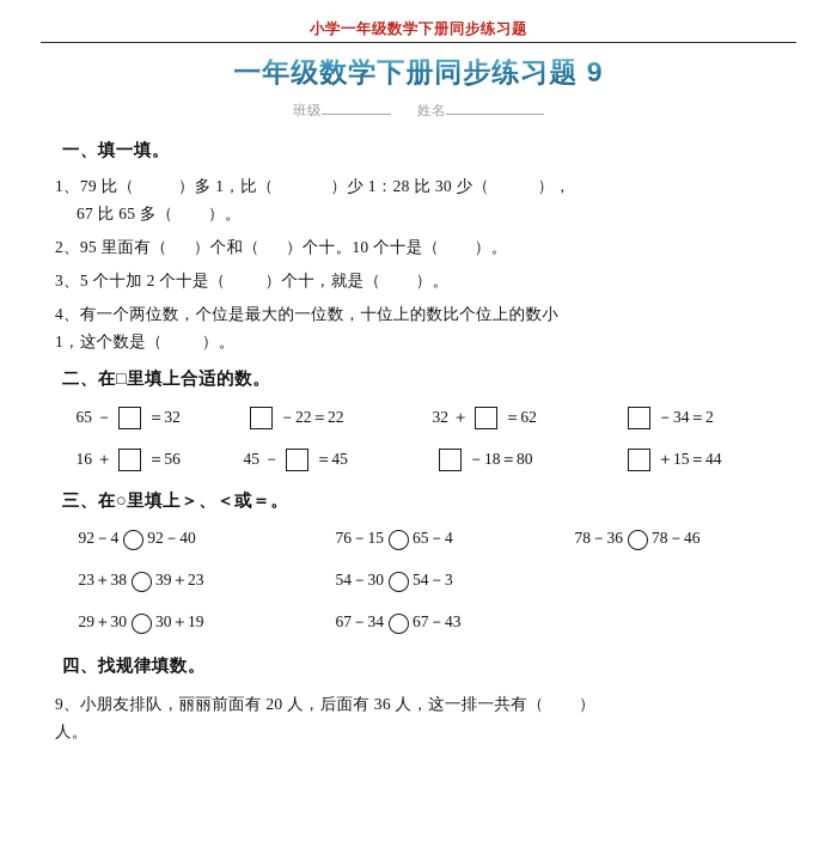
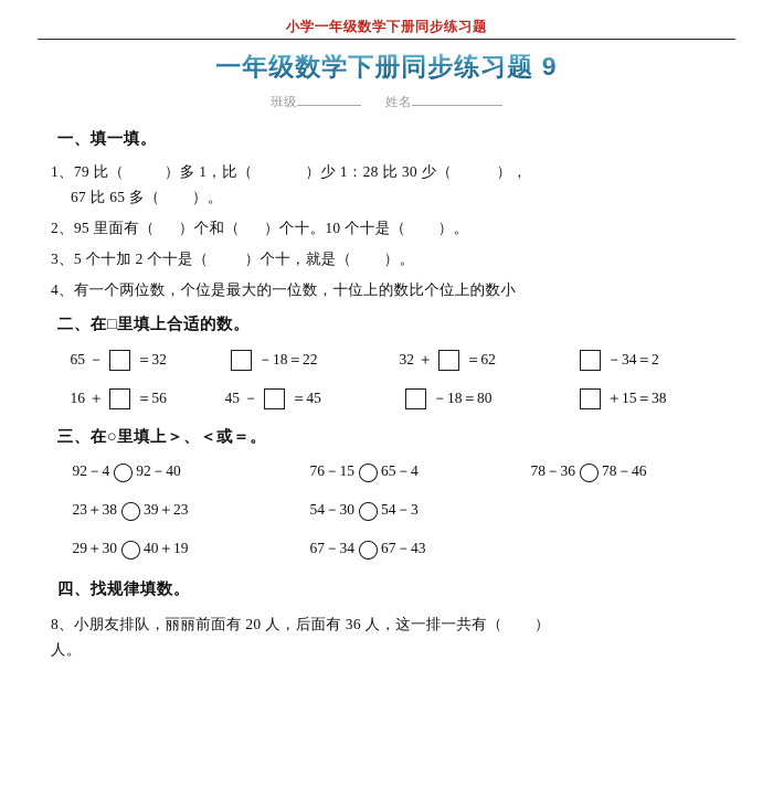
  小学一年级数学下册同步练习题
  一年级数学下册同步练习题 9
  班级 姓名
  一、填一填。
  1、79 比（ ）多 1，比（ ）少 1：28 比 30 少（ ），
  67 比 65 多（ ）。
  2、95 里面有（ ）个和（ ）个十。10 个十是（ ）。
  3、5 个十加 2 个十是（ ）个十，就是（ ）。
  4、有一个两位数，个位是最大的一位数，十位上的数比个位上的数小
- 1，这个数是（ ）。
  二、在□里填上合适的数。
  65 －
  ＝32
- －22＝22
+ －18＝22
  32 ＋
  ＝62
  －34＝2
  16 ＋
  ＝56
  45 －
  ＝45
  －18＝80
- ＋15＝44
+ ＋15＝38
  三、在○里填上＞、＜或＝。
  92－4
  92－40
  76－15
  65－4
  78－36
  78－46
  23＋38
  39＋23
  54－30
  54－3
  29＋30
- 30＋19
+ 40＋19
  67－34
  67－43
  四、找规律填数。
- 9、小朋友排队，丽丽前面有 20 人，后面有 36 人，这一排一共有（ ）
+ 8、小朋友排队，丽丽前面有 20 人，后面有 36 人，这一排一共有（ ）
  人。
